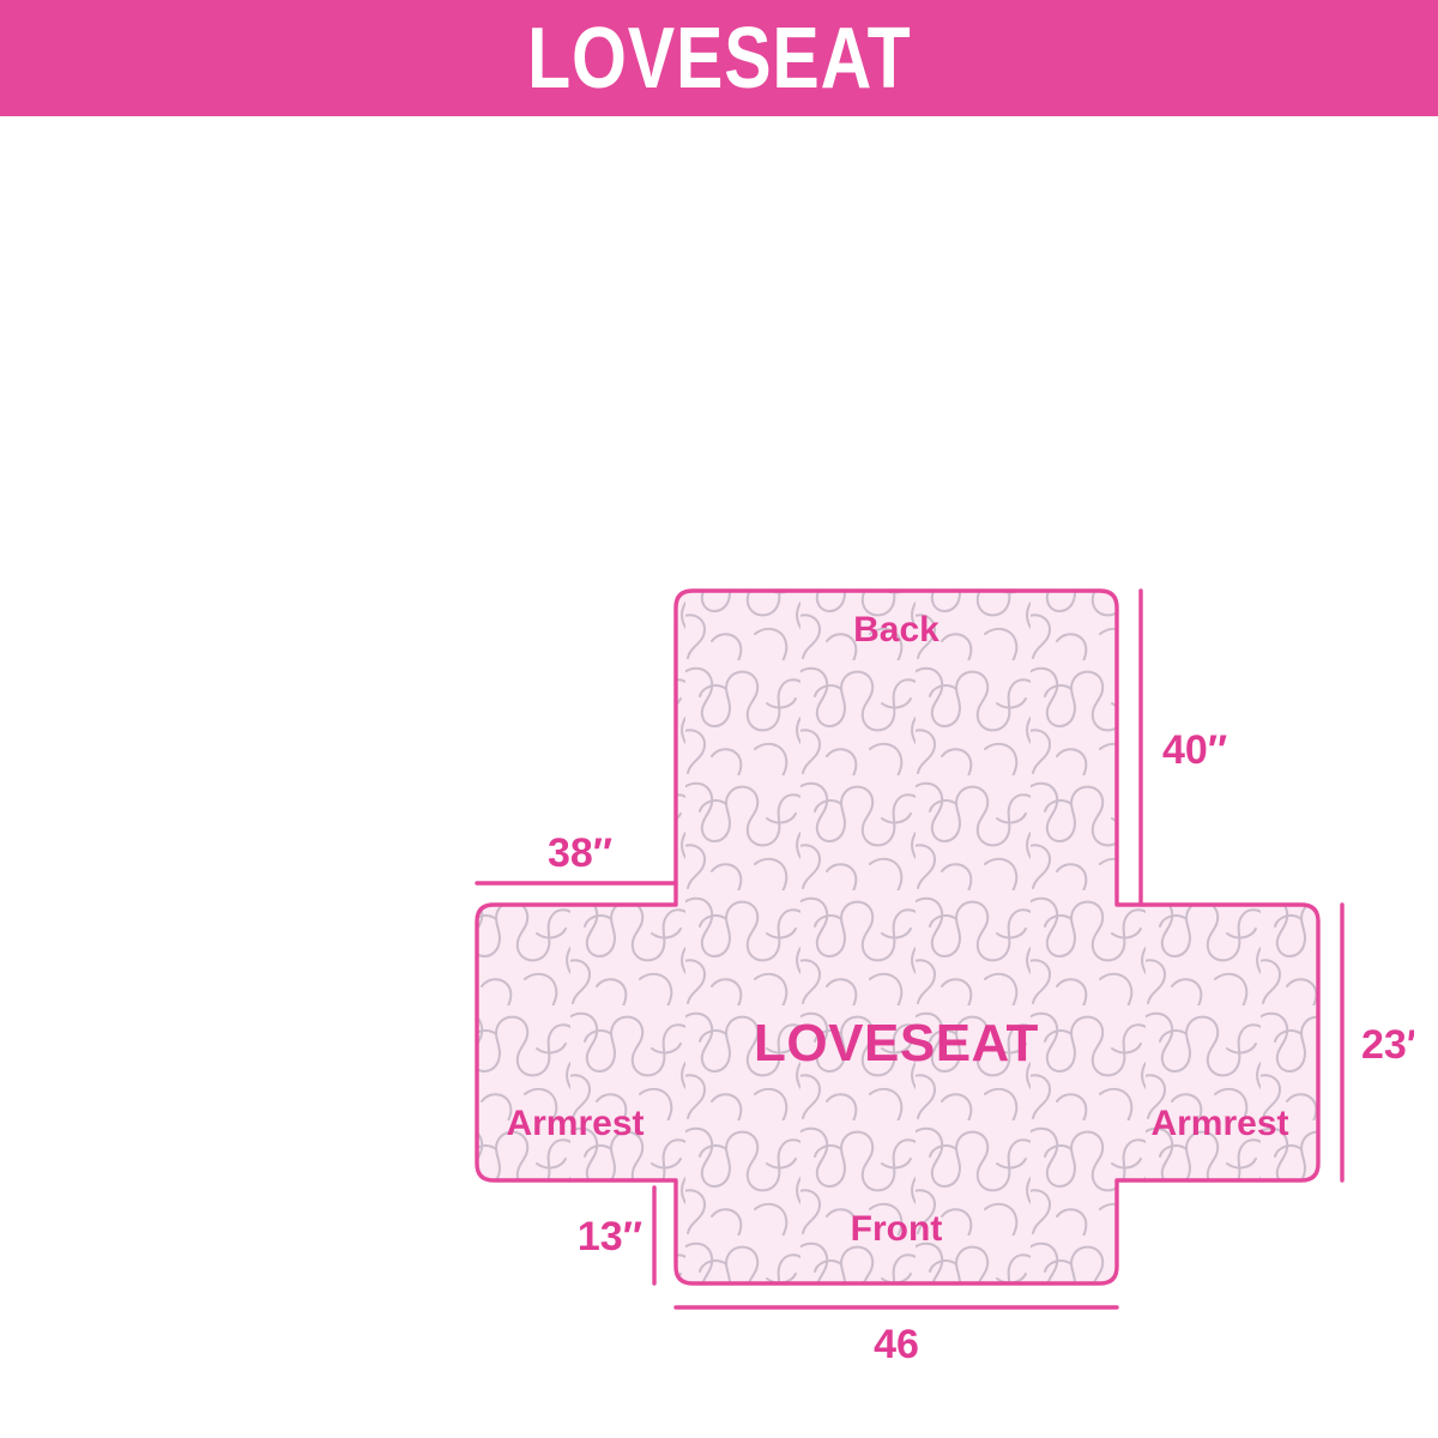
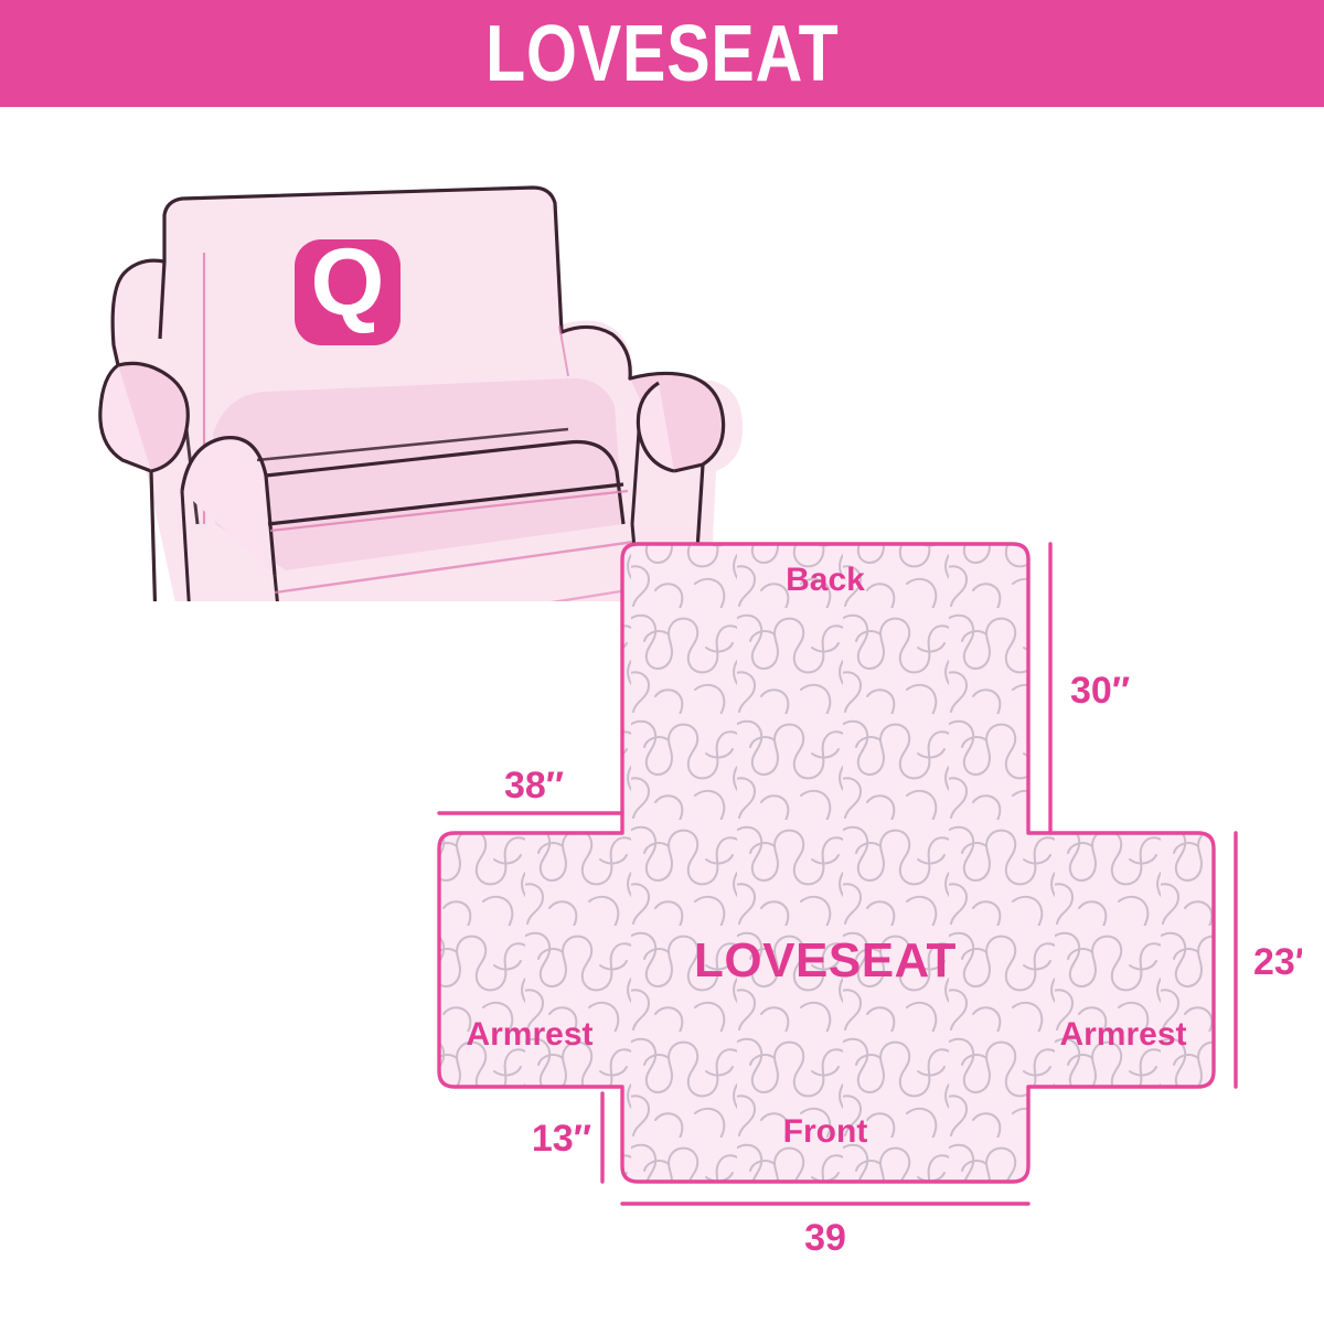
  LOVESEAT
+ Q
  Back
  LOVESEAT
  Armrest
  Armrest
  Front
- 40″
+ 30″
  38″
  13″
- 46
+ 39
